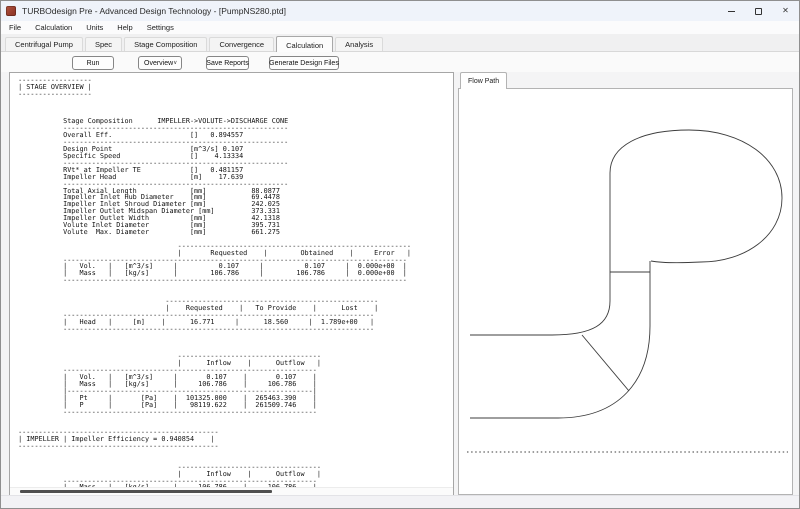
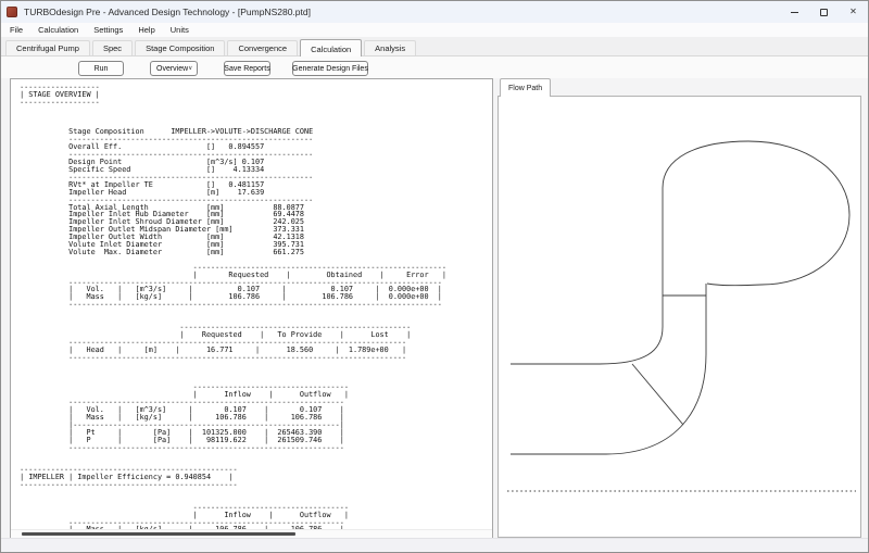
  TURBOdesign Pre - Advanced Design Technology - [PumpNS280.ptd]
  ✕
  File
  Calculation
- Units
+ Settings
  Help
- Settings
+ Units
  Centrifugal Pump
  Spec
  Stage Composition
  Convergence
  Calculation
  Analysis
  ------------------
  | STAGE OVERVIEW |
  ------------------
  Stage Composition IMPELLER->VOLUTE->DISCHARGE CONE
  -------------------------------------------------------
  Overall Eff. [] 0.894557
  -------------------------------------------------------
  Design Point [m^3/s] 0.107
  Specific Speed [] 4.13334
  -------------------------------------------------------
  RVt* at Impeller TE [] 0.481157
  Impeller Head [m] 17.639
  -------------------------------------------------------
  Total Axial Length [mm] 88.0877
  Impeller Inlet Hub Diameter [mm] 69.4478
  Impeller Inlet Shroud Diameter [mm] 242.025
  Impeller Outlet Midspan Diameter [mm] 373.331
  Impeller Outlet Width [mm] 42.1318
  Volute Inlet Diameter [mm] 395.731
  Volute Max. Diameter [mm] 661.275
  ---------------------------------------------------------
  | Requested | Obtained | Error |
  ------------------------------------------------------------------------------------
  | Vol. | [m^3/s] | 0.107 | 0.107 | 0.000e+00 |
  | Mass | [kg/s] | 106.786 | 106.786 | 0.000e+00 |
  ------------------------------------------------------------------------------------
  ----------------------------------------------------
  | Requested | To Provide | Lost |
  ----------------------------------------------------------------------------
  | Head | [m] | 16.771 | 18.560 | 1.789e+00 |
  ----------------------------------------------------------------------------
  -----------------------------------
  | Inflow | Outflow |
  --------------------------------------------------------------
  | Vol. | [m^3/s] | 0.107 | 0.107 |
  | Mass | [kg/s] | 106.786 | 106.786 |
  |------------------------------------------------------------|
  | Pt | [Pa] | 101325.000 | 265463.390 |
  | P | [Pa] | 98119.622 | 261509.746 |
  --------------------------------------------------------------
  -------------------------------------------------
  | IMPELLER | Impeller Efficiency = 0.940854 |
  -------------------------------------------------
  -----------------------------------
  | Inflow | Outflow |
  --------------------------------------------------------------
